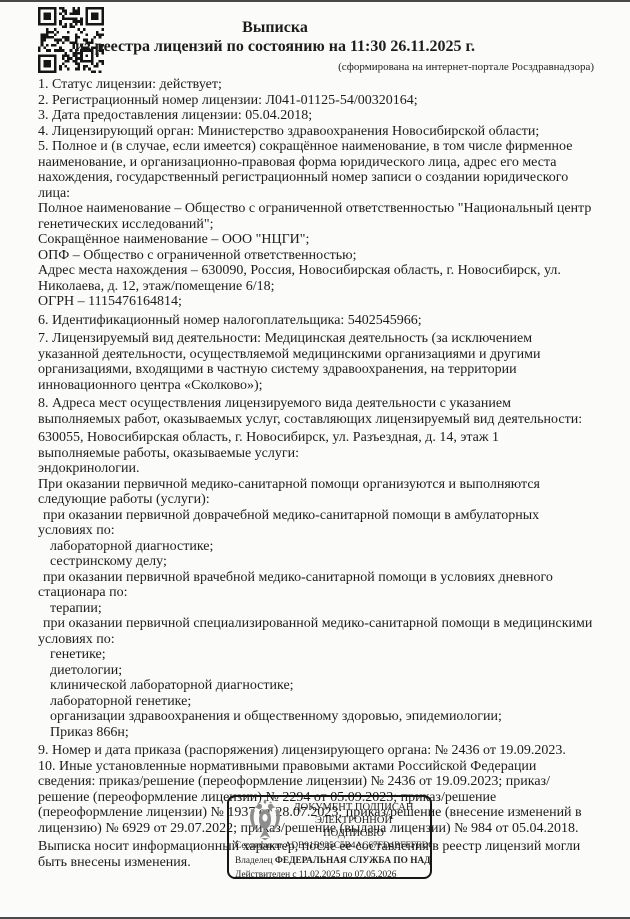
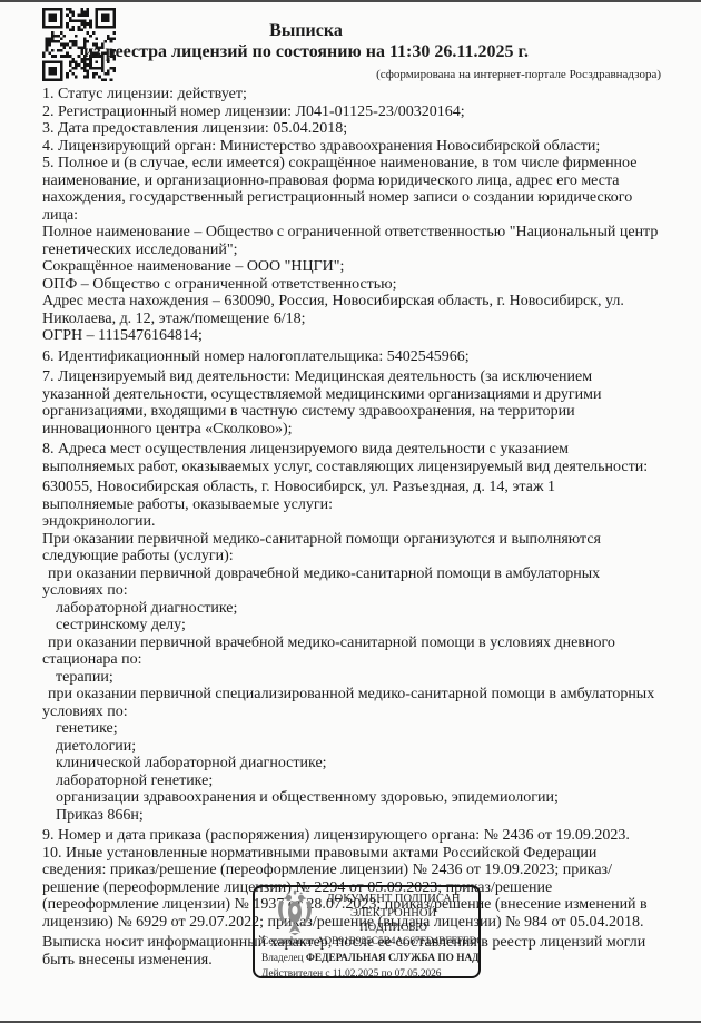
  Выписка
  из реестра лицензий по состоянию на 11:30 26.11.2025 г.
  (сформирована на интернет-портале Росздравнадзора)
  1. Статус лицензии: действует;
- 2. Регистрационный номер лицензии: Л041-01125-54/00320164;
+ 2. Регистрационный номер лицензии: Л041-01125-23/00320164;
  3. Дата предоставления лицензии: 05.04.2018;
  4. Лицензирующий орган: Министерство здравоохранения Новосибирской области;
  5. Полное и (в случае, если имеется) сокращённое наименование, в том числе фирменное наименование, и организационно-правовая форма юридического лица, адрес его места нахождения, государственный регистрационный номер записи о создании юридического лица:
  Полное наименование – Общество с ограниченной ответственностью "Национальный центр генетических исследований";
  Сокращённое наименование – ООО "НЦГИ";
  ОПФ – Общество с ограниченной ответственностью;
  Адрес места нахождения – 630090, Россия, Новосибирская область, г. Новосибирск, ул. Николаева, д. 12, этаж/помещение 6/18;
  ОГРН – 1115476164814;
  6. Идентификационный номер налогоплательщика: 5402545966;
  7. Лицензируемый вид деятельности: Медицинская деятельность (за исключением указанной деятельности, осуществляемой медицинскими организациями и другими организациями, входящими в частную систему здравоохранения, на территории инновационного центра «Сколково»);
  8. Адреса мест осуществления лицензируемого вида деятельности с указанием выполняемых работ, оказываемых услуг, составляющих лицензируемый вид деятельности:
  630055, Новосибирская область, г. Новосибирск, ул. Разъездная, д. 14, этаж 1
  выполняемые работы, оказываемые услуги:
  эндокринологии.
  При оказании первичной медико-санитарной помощи организуются и выполняются следующие работы (услуги):
  при оказании первичной доврачебной медико-санитарной помощи в амбулаторных условиях по:
  лабораторной диагностике;
  сестринскому делу;
  при оказании первичной врачебной медико-санитарной помощи в условиях дневного стационара по:
  терапии;
- при оказании первичной специализированной медико-санитарной помощи в медицинскими условиях по:
+ при оказании первичной специализированной медико-санитарной помощи в амбулаторных условиях по:
  генетике;
  диетологии;
  клинической лабораторной диагностике;
  лабораторной генетике;
  организации здравоохранения и общественному здоровью, эпидемиологии;
  Приказ 866н;
  9. Номер и дата приказа (распоряжения) лицензирующего органа: № 2436 от 19.09.2023.
  10. Иные установленные нормативными правовыми актами Российской Федерации сведения: приказ/решение (переоформление лицензии) № 2436 от 19.09.2023; приказ/решение (переоформление лицензии) № 2294 от 05.09.2023; приказ/решение (переоформление лицензии) № 1938.07.2023; приказ/решение (внесение изменений в лицензию) № 6929 от 29.07.2022; приаз/решение (выдача лицензии) № 984 от 05.04.2018.
  Выписка носит информационный характер, после ее составления в реестр лицензий могли быть внесены изменения.
  ДОКУМЕНТ ПОДПИСАН
  ЭЛЕКТРОННОЙ ПОДПИСЬЮ
  Сертификат ADB91B925C5B4AC67FD4BFFFED
  Владелец ФЕДЕРАЛЬНАЯ СЛУЖБА ПО НАД
  Действителен с 11.02.2025 по 07.05.2026
